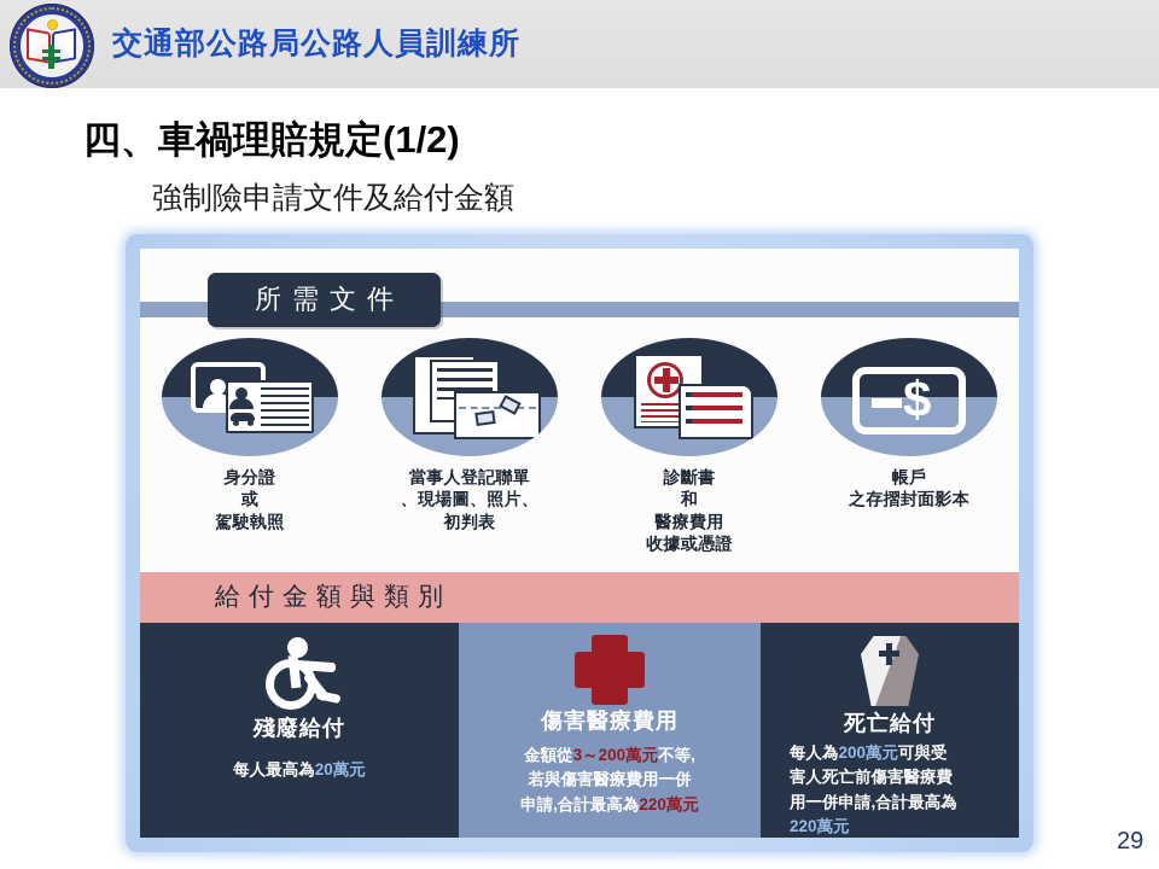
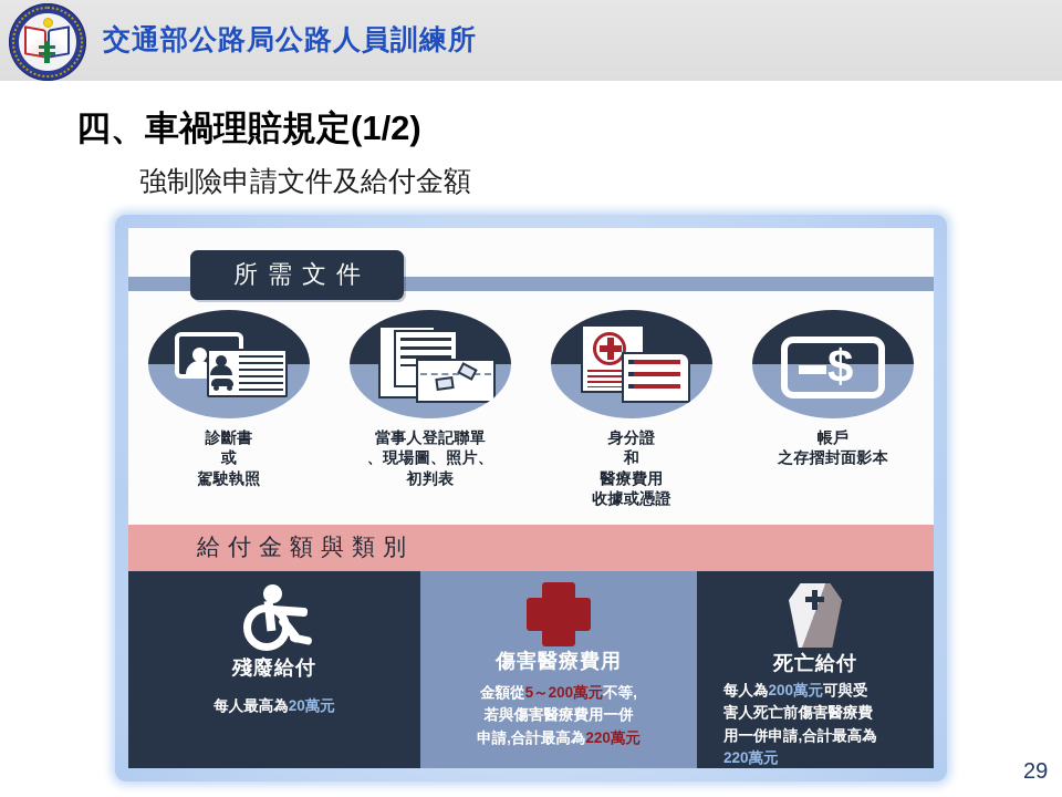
  交通部公路局公路人員訓練所
  四、車禍理賠規定(1/2)
  強制險申請文件及給付金額
  所需文件
- 身分證
+ 診斷書
  或
  駕駛執照
  當事人登記聯單
  、現場圖、照片、
  初判表
- 診斷書
+ 身分證
  和
  醫療費用
  收據或憑證
  $
  帳戶
  之存摺封面影本
  給付金額與類別
  殘廢給付
  每人最高為20萬元
  傷害醫療費用
- 金額從3～200萬元不等,
+ 金額從5～200萬元不等,
  若與傷害醫療費用一併
  申請,合計最高為220萬元
  死亡給付
  每人為200萬元可與受
  害人死亡前傷害醫療費
  用一併申請,合計最高為
  220萬元
  29
